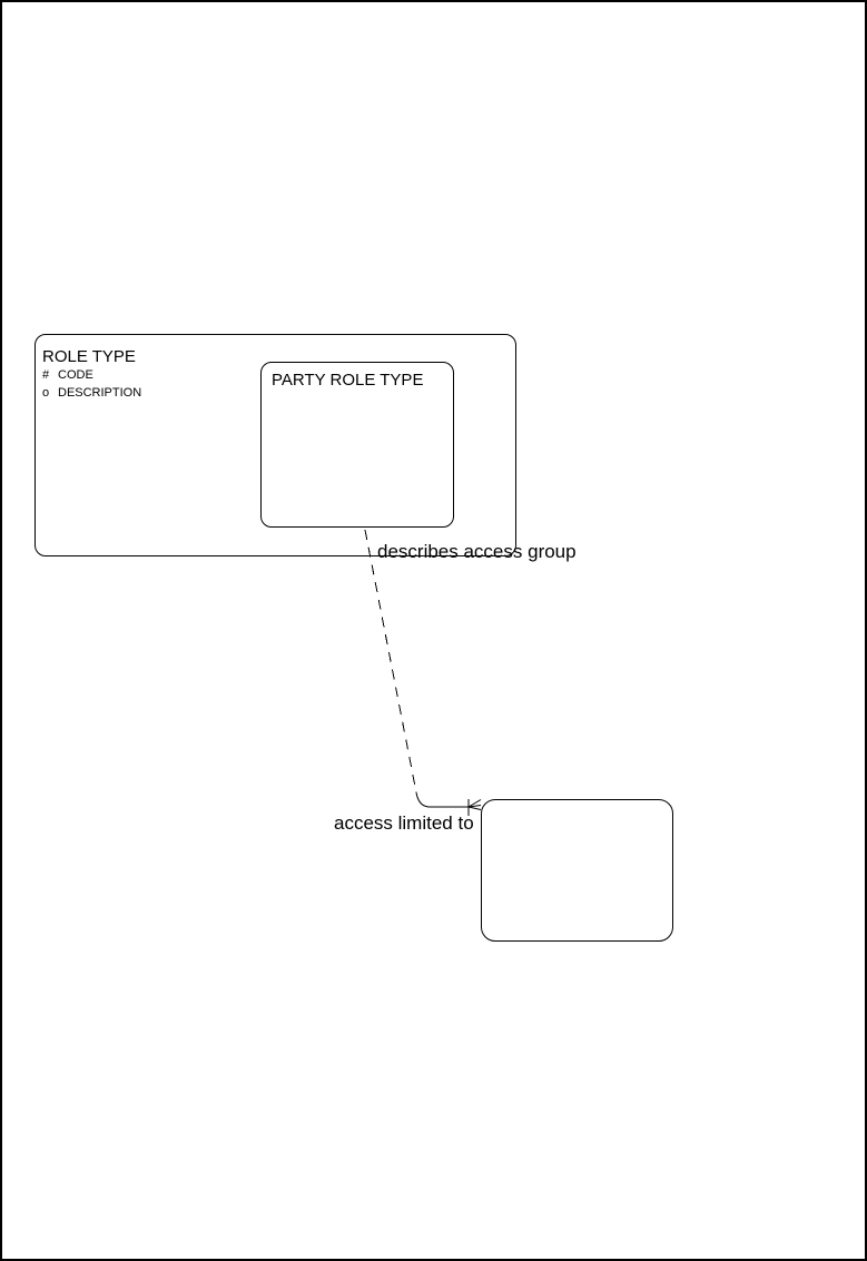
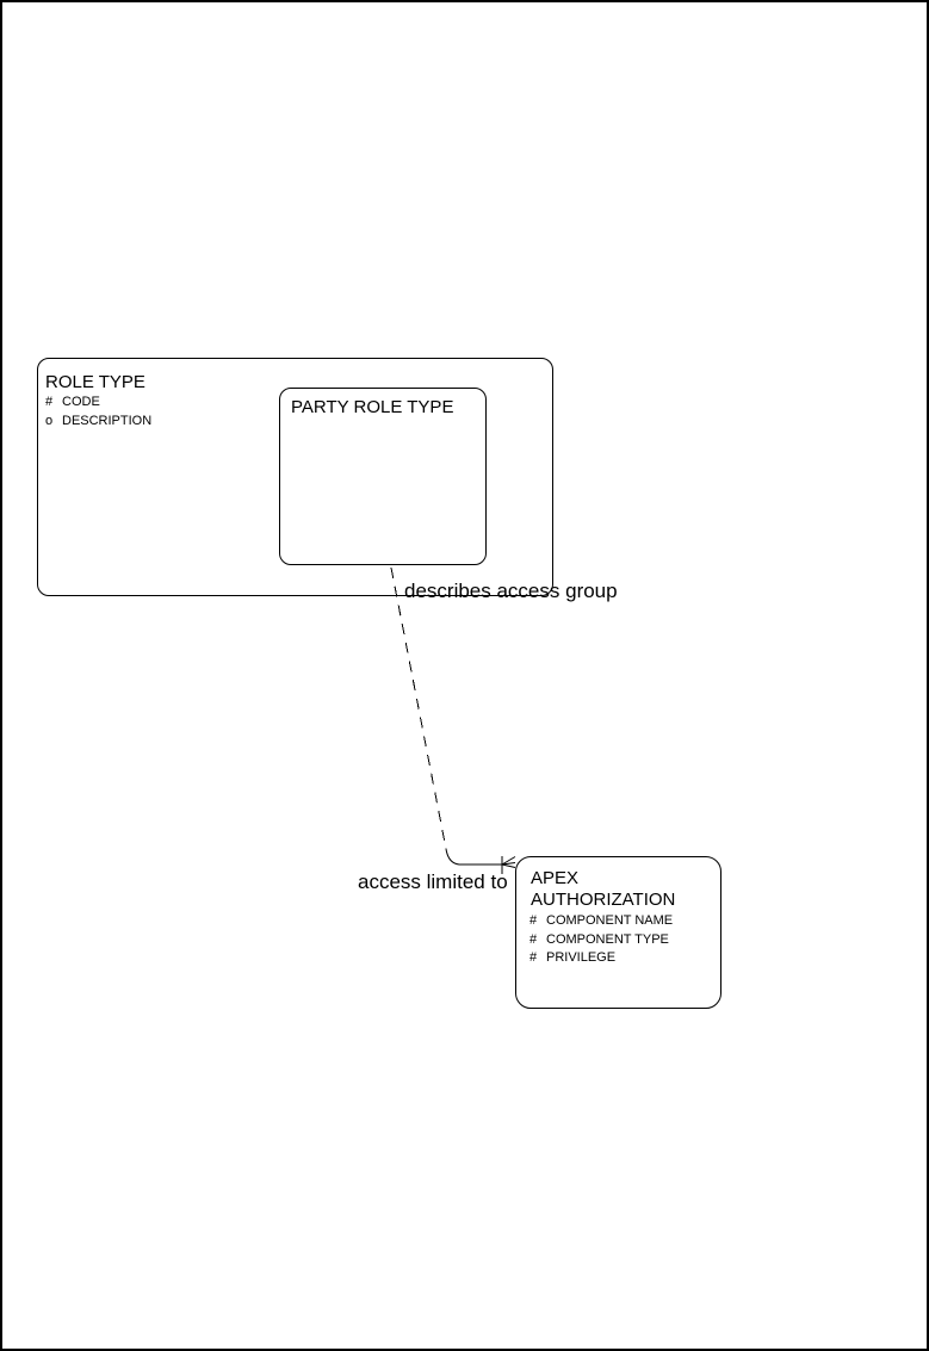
  ROLE TYPE
  # CODE
  o DESCRIPTION
  PARTY ROLE TYPE
+ APEX AUTHORIZATION
+ # COMPONENT NAME
+ # COMPONENT TYPE
+ # PRIVILEGE
  describes access group
  access limited to
